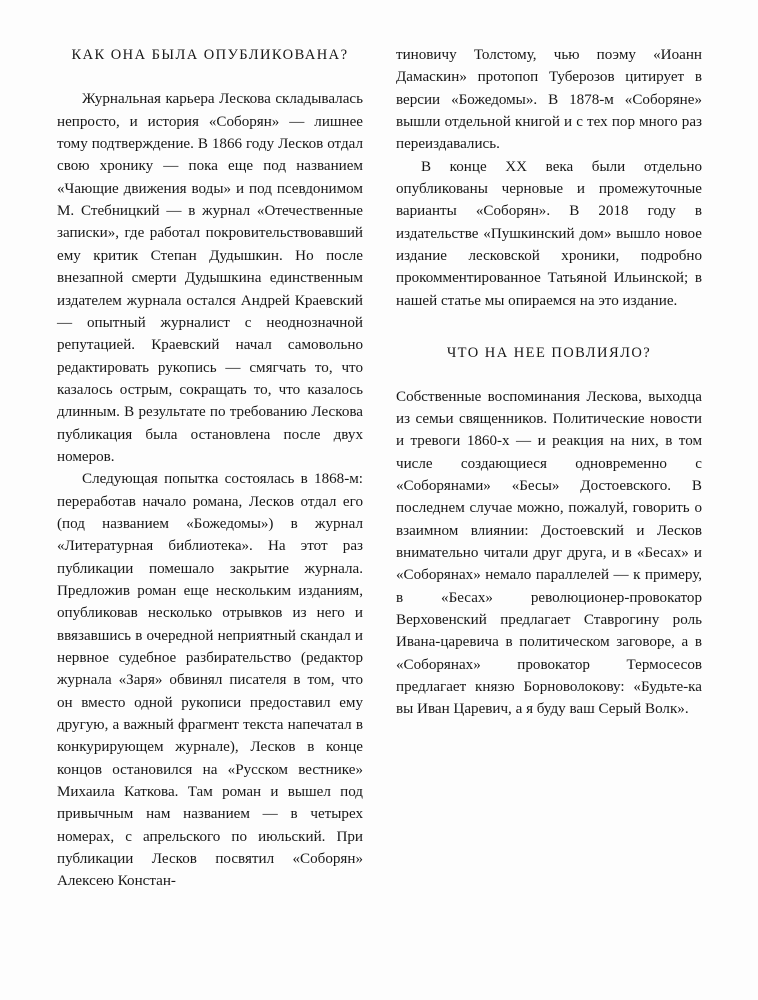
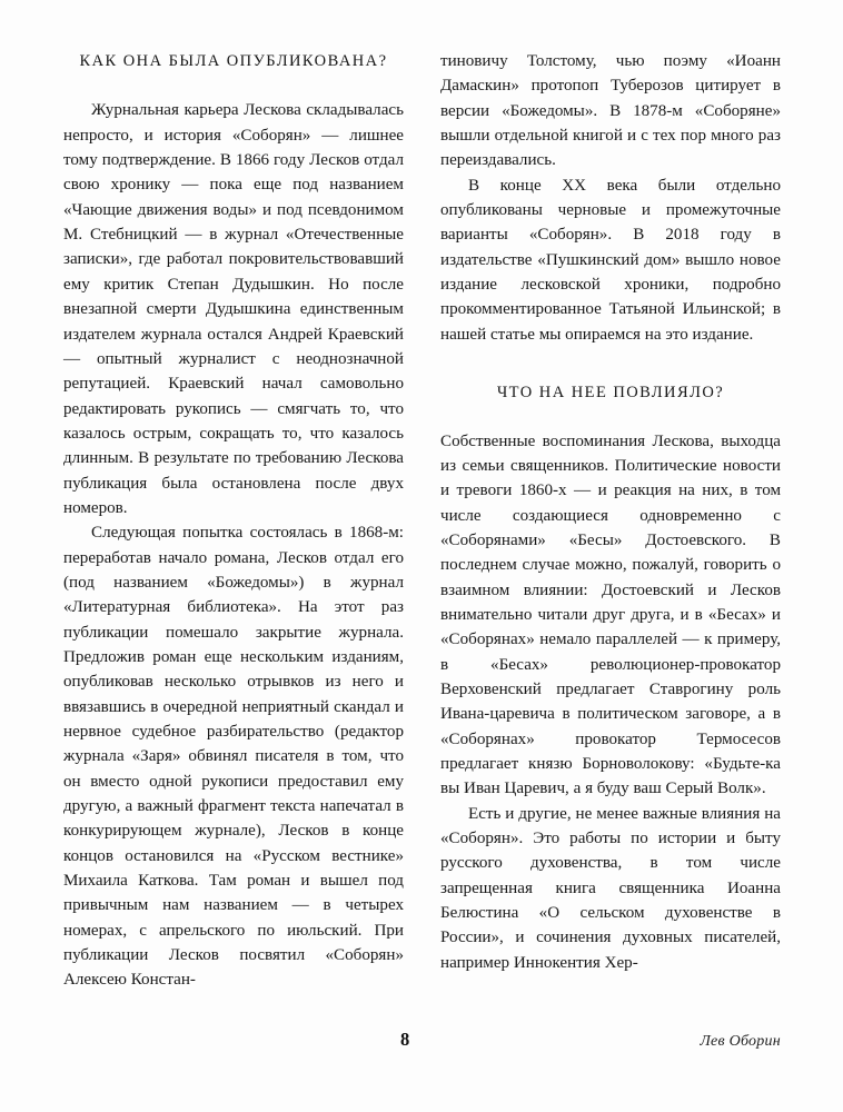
  КАК ОНА БЫЛА ОПУБЛИКОВАНА?
  Журнальная карьера Лескова складывалась непросто, и история «Соборян» — лишнее тому подтверждение. В 1866 году Лесков отдал свою хронику — пока еще под названием «Чающие движения воды» и под псевдонимом М. Стебницкий — в журнал «Отечественные записки», где работал покровительствовавший ему критик Степан Дудышкин. Но после внезапной смерти Дудышкина единственным издателем журнала остался Андрей Краевский — опытный журналист с неоднозначной репутацией. Краевский начал самовольно редактировать рукопись — смягчать то, что казалось острым, сокращать то, что казалось длинным. В результате по требованию Лескова публикация была остановлена после двух номеров.
  Следующая попытка состоялась в 1868-м: переработав начало романа, Лесков отдал его (под названием «Божедомы») в журнал «Литературная библиотека». На этот раз публикации помешало закрытие журнала. Предложив роман еще нескольким изданиям, опубликовав несколько отрывков из него и ввязавшись в очередной неприятный скандал и нервное судебное разбирательство (редактор журнала «Заря» обвинял писателя в том, что он вместо одной рукописи предоставил ему другую, а важный фрагмент текста напечатал в конкурирующем журнале), Лесков в конце концов остановился на «Русском вестнике» Михаила Каткова. Там роман и вышел под привычным нам названием — в четырех номерах, с апрельского по июльский. При публикации Лесков посвятил «Соборян» Алексею Констан-
  тиновичу Толстому, чью поэму «Иоанн Дамаскин» протопоп Туберозов цитирует в версии «Божедомы». В 1878-м «Соборяне» вышли отдельной книгой и с тех пор много раз переиздавались.
  В конце XX века были отдельно опубликованы черновые и промежуточные варианты «Соборян». В 2018 году в издательстве «Пушкинский дом» вышло новое издание лесковской хроники, подробно прокомментированное Татьяной Ильинской; в нашей статье мы опираемся на это издание.
  ЧТО НА НЕЕ ПОВЛИЯЛО?
  Собственные воспоминания Лескова, выходца из семьи священников. Политические новости и тревоги 1860-х — и реакция на них, в том числе создающиеся одновременно с «Соборянами» «Бесы» Достоевского. В последнем случае можно, пожалуй, говорить о взаимном влиянии: Достоевский и Лесков внимательно читали друг друга, и в «Бесах» и «Соборянах» немало параллелей — к примеру, в «Бесах» революционер-провокатор Верховенский предлагает Ставрогину роль Ивана-царевича в политическом заговоре, а в «Соборянах» провокатор Термосесов предлагает князю Борноволокову: «Будьте-ка вы Иван Царевич, а я буду ваш Серый Волк».
+ Есть и другие, не менее важные влияния на «Соборян». Это работы по истории и быту русского духовенства, в том числе запрещенная книга священника Иоанна Белюстина «О сельском духовенстве в России», и сочинения духовных писателей, например Иннокентия Хер-
+ 8
+ Лев Оборин
